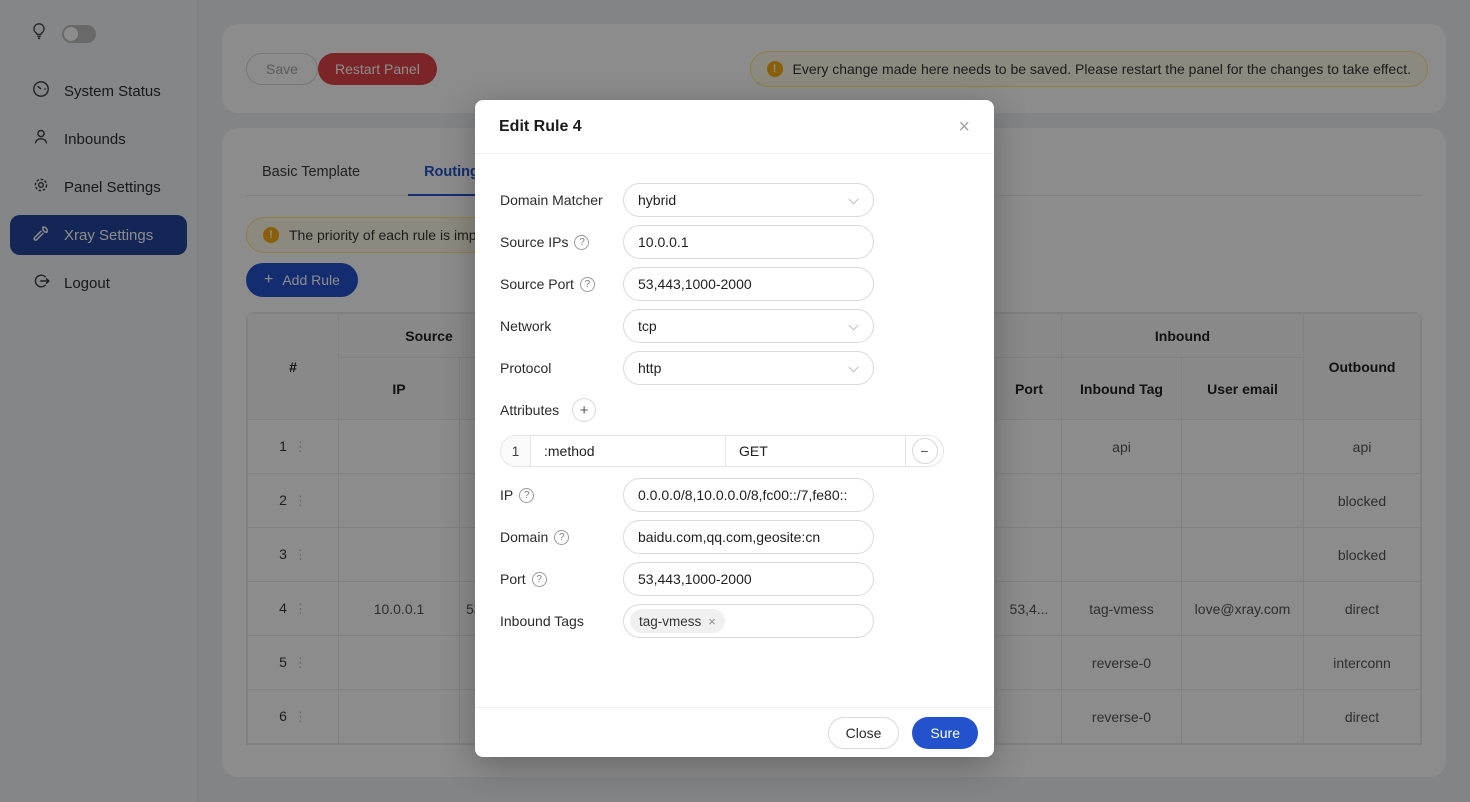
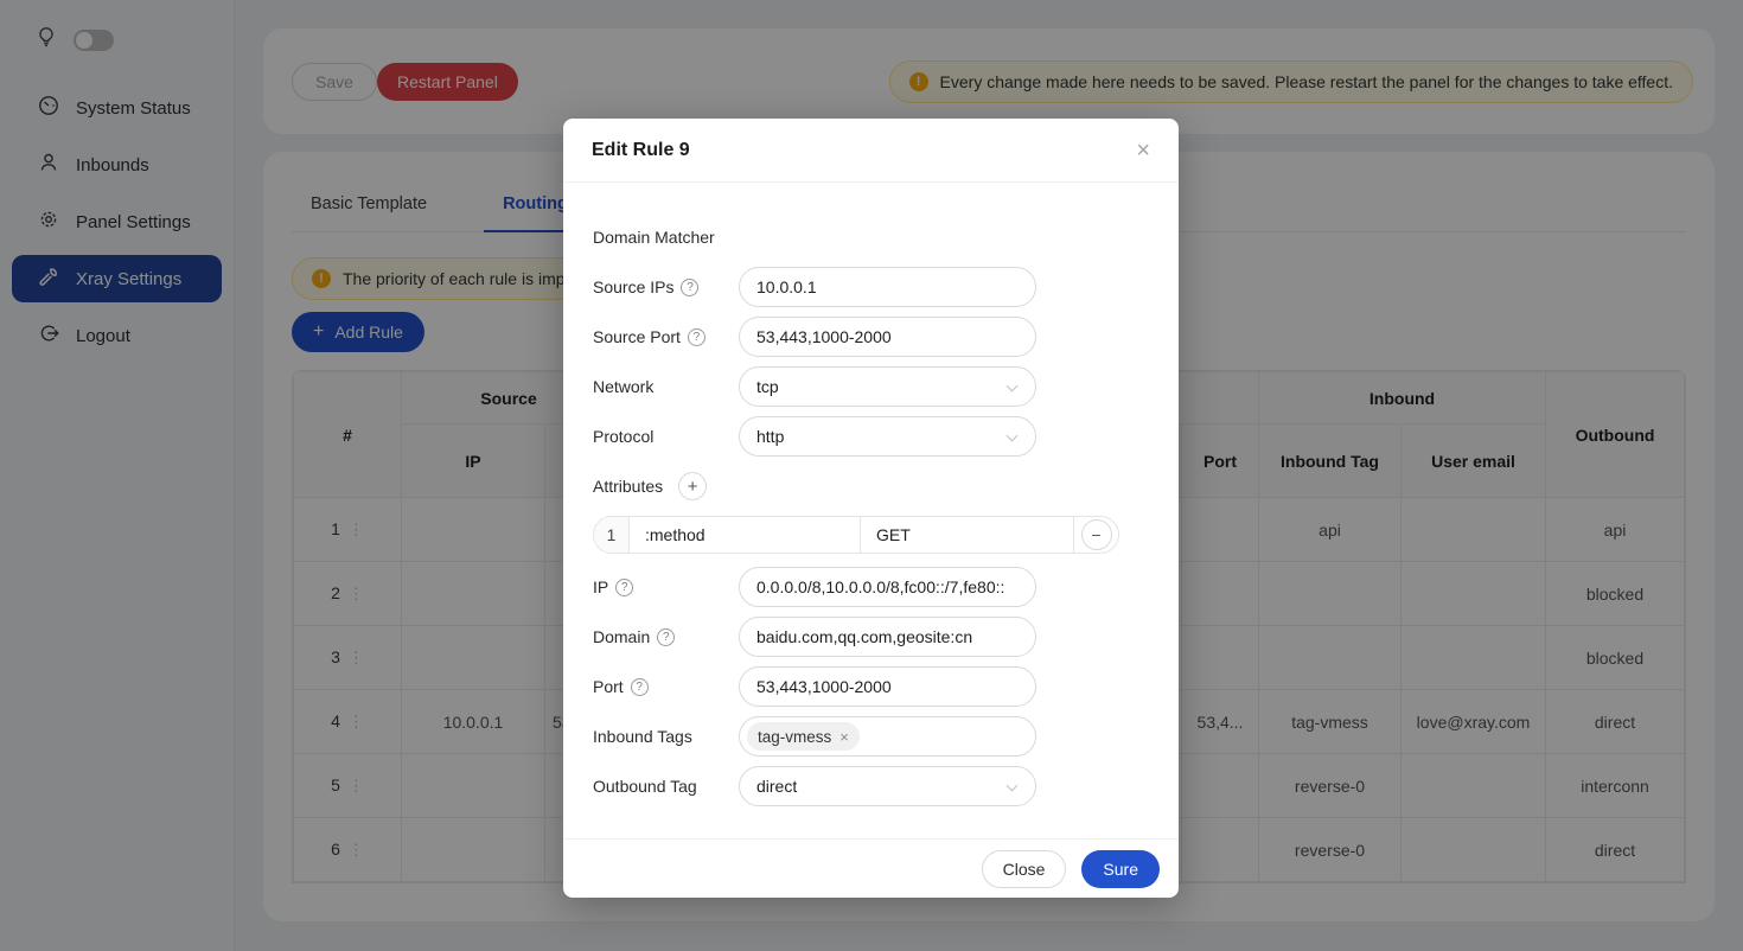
  System Status
  Inbounds
  Panel Settings
  Xray Settings
  Logout
  Save
  Restart Panel
  !
  Every change made here needs to be saved. Please restart the panel for the changes to take effect.
  Basic Template
  Routin
  !
  The priority of each rule is imp
  +
  Add Rule
  #	Source		Inbound	Outbound
  IP			Port	Inbound Tag	User email
  1 ⋮					api		api
  2 ⋮							blocked
  3 ⋮							blocked
  4 ⋮	10.0.0.1	5		53,4...	tag-vmess	love@xray.com	direct
  5 ⋮					reverse-0		interconn
  6 ⋮					reverse-0		direct
- Edit Rule 4
+ Edit Rule 9
  ×
  Domain Matcher
- hybrid
  Source IPs
  ?
  10.0.0.1
  Source Port
  ?
  53,443,1000-2000
  Network
  tcp
  Protocol
  http
  Attributes
  +
  1
  :method
  GET
  −
  IP
  ?
  0.0.0.0/8,10.0.0.0/8,fc00::/7,fe80::
  Domain
  ?
  baidu.com,qq.com,geosite:cn
  Port
  ?
  53,443,1000-2000
  Inbound Tags
  tag-vmess
  ×
+ Outbound Tag
+ direct
  Close
  Sure
